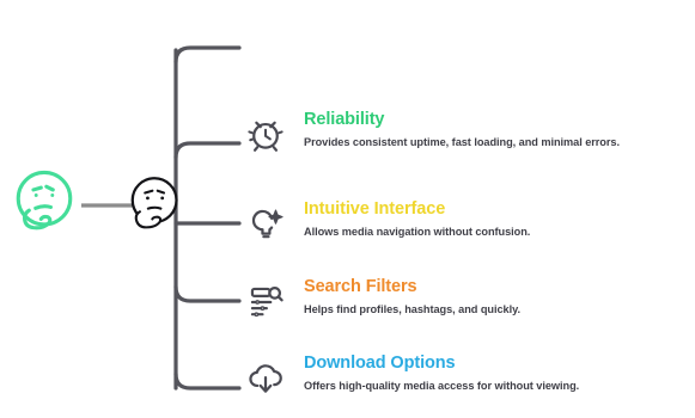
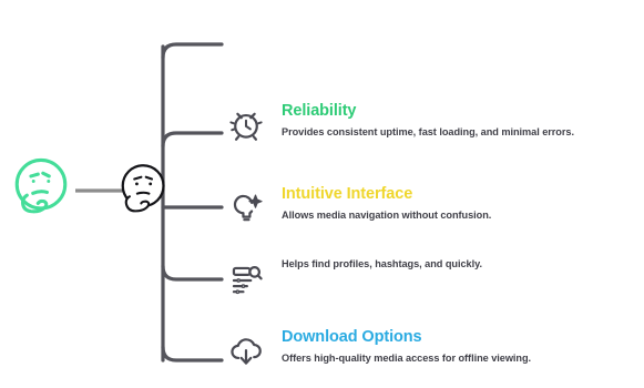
  Reliability
  Provides consistent uptime, fast loading, and minimal errors.
  Intuitive Interface
  Allows media navigation without confusion.
- Search Filters
  Helps find profiles, hashtags, and quickly.
  Download Options
- Offers high-quality media access for without viewing.
+ Offers high-quality media access for offline viewing.
